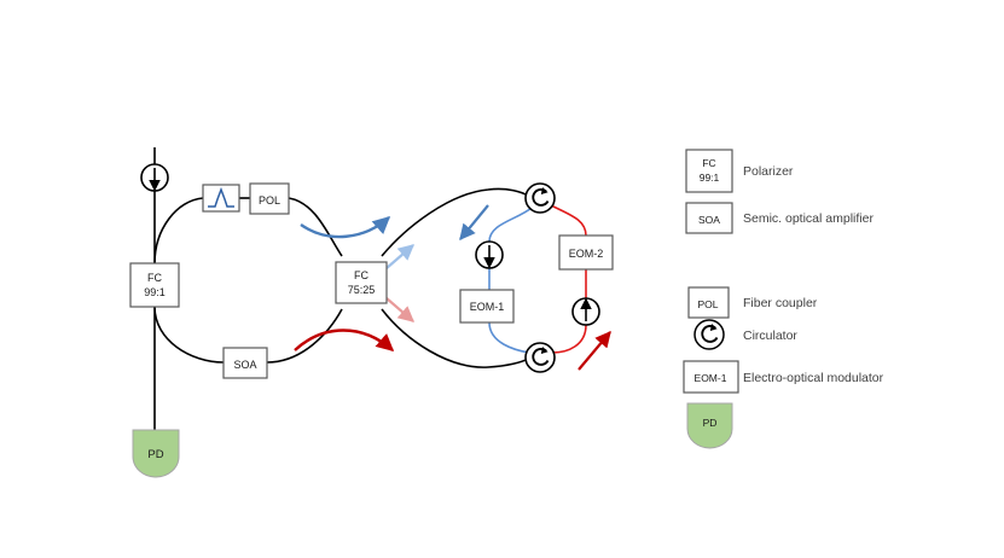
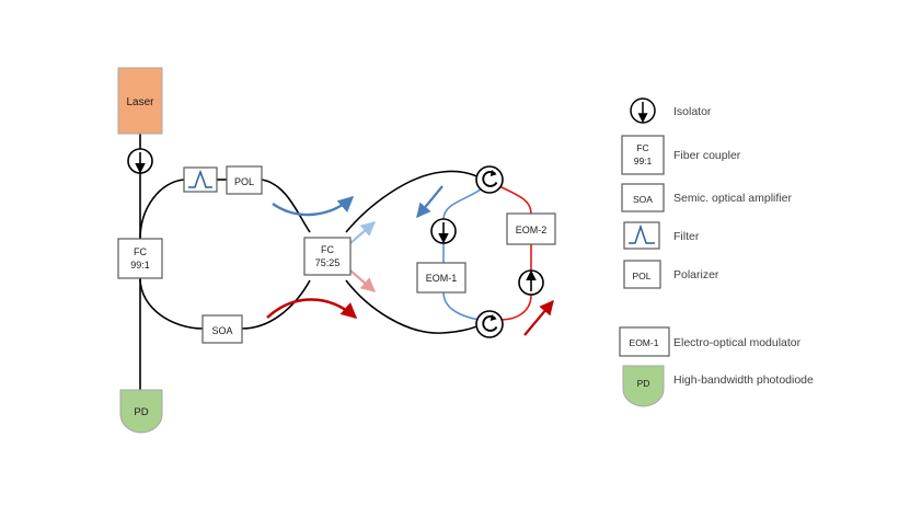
+ Laser
  FC
  99:1
  PD
  POL
  SOA
  FC
  75:25
  EOM-1
  EOM-2
+ Isolator
  FC
  99:1
- Polarizer
+ Fiber coupler
  SOA
  Semic. optical amplifier
+ Filter
  POL
- Fiber coupler
+ Polarizer
- Circulator
  EOM-1
  Electro-optical modulator
  PD
+ High-bandwidth photodiode
